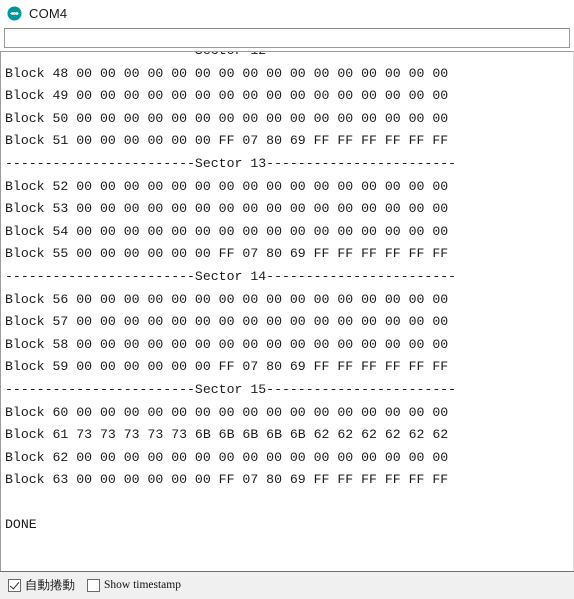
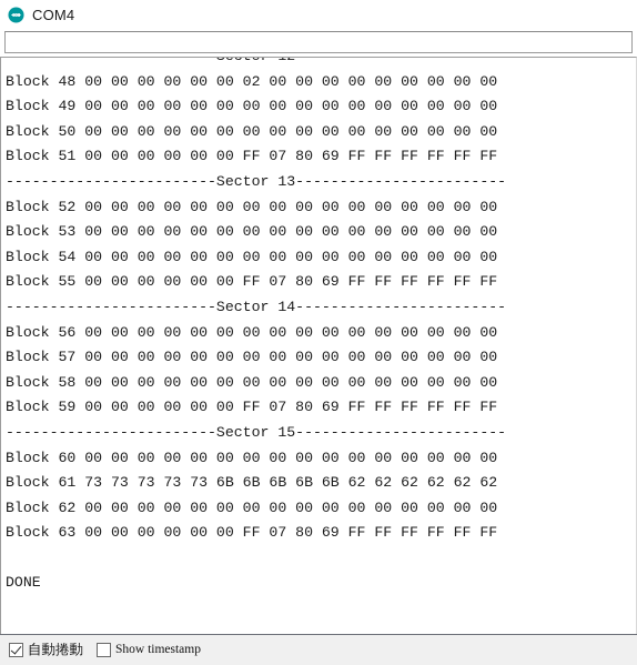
  COM4
- Block 48 00 00 00 00 00 00 00 00 00 00 00 00 00 00 00 00
+ Block 48 00 00 00 00 00 00 02 00 00 00 00 00 00 00 00 00
  Block 49 00 00 00 00 00 00 00 00 00 00 00 00 00 00 00 00
  Block 50 00 00 00 00 00 00 00 00 00 00 00 00 00 00 00 00
  Block 51 00 00 00 00 00 00 FF 07 80 69 FF FF FF FF FF FF
  ------------------------Sector 13------------------------
  Block 52 00 00 00 00 00 00 00 00 00 00 00 00 00 00 00 00
  Block 53 00 00 00 00 00 00 00 00 00 00 00 00 00 00 00 00
  Block 54 00 00 00 00 00 00 00 00 00 00 00 00 00 00 00 00
  Block 55 00 00 00 00 00 00 FF 07 80 69 FF FF FF FF FF FF
  ------------------------Sector 14------------------------
  Block 56 00 00 00 00 00 00 00 00 00 00 00 00 00 00 00 00
  Block 57 00 00 00 00 00 00 00 00 00 00 00 00 00 00 00 00
  Block 58 00 00 00 00 00 00 00 00 00 00 00 00 00 00 00 00
  Block 59 00 00 00 00 00 00 FF 07 80 69 FF FF FF FF FF FF
  ------------------------Sector 15------------------------
  Block 60 00 00 00 00 00 00 00 00 00 00 00 00 00 00 00 00
  Block 61 73 73 73 73 73 6B 6B 6B 6B 6B 62 62 62 62 62 62
  Block 62 00 00 00 00 00 00 00 00 00 00 00 00 00 00 00 00
  Block 63 00 00 00 00 00 00 FF 07 80 69 FF FF FF FF FF FF
  DONE
  自動捲動
  Show timestamp
